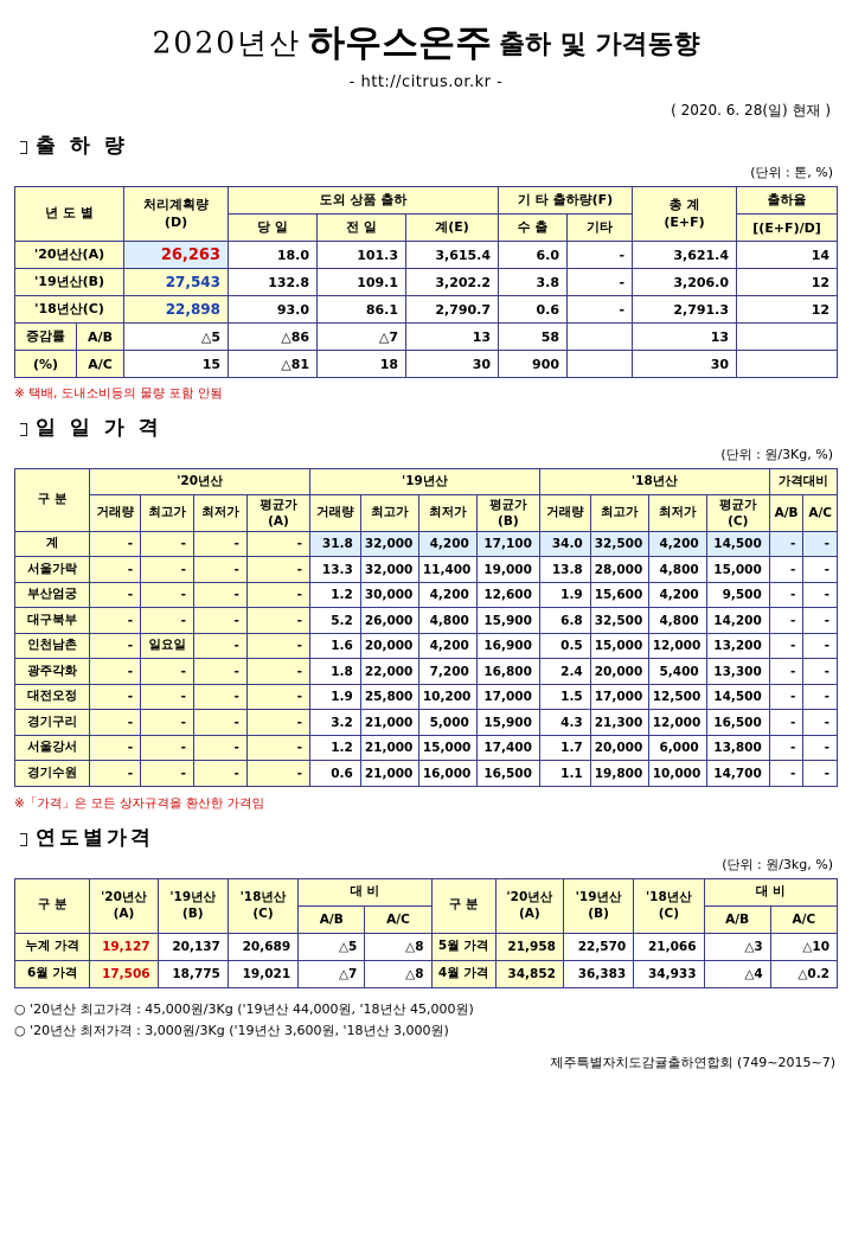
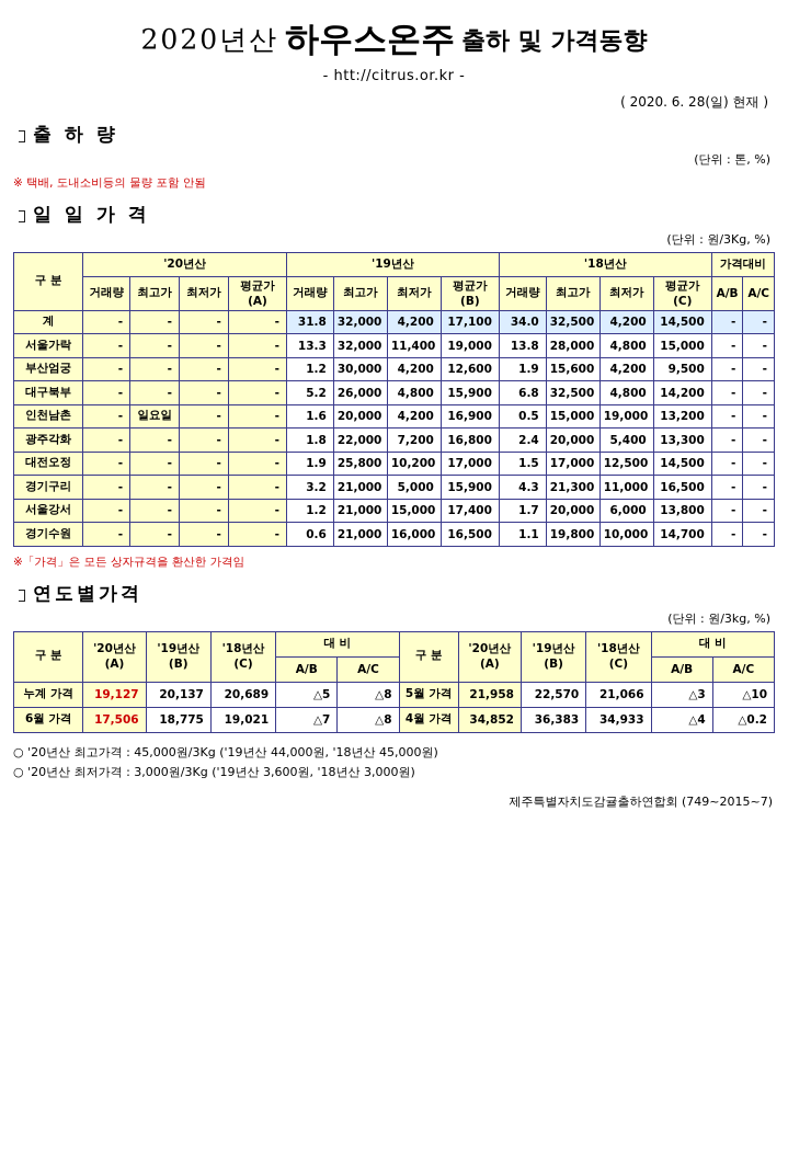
  2020년산 하우스온주 출하 및 가격동향
  - htt://citrus.or.kr -
  ( 2020. 6. 28(일) 현재 )
  출 하 량
  (단위 : 톤, %)
- 년 도 별	처리계획량 (D)	도외 상품 출하	기 타 출하량(F)	총 계 (E+F)	출하율
- 당 일	전 일	계(E)	수 출	기타	[(E+F)/D]
- '20년산(A)	26,263	18.0	101.3	3,615.4	6.0	-	3,621.4	14
- '19년산(B)	27,543	132.8	109.1	3,202.2	3.8	-	3,206.0	12
- '18년산(C)	22,898	93.0	86.1	2,790.7	0.6	-	2,791.3	12
- 증감률	A/B	△5	△86	△7	13	58		13
- (%)	A/C	15	△81	18	30	900		30
  ※ 택배, 도내소비등의 물량 포함 안됨
  일 일 가 격
  (단위 : 원/3Kg, %)
  구 분	'20년산	'19년산	'18년산	가격대비
  거래량	최고가	최저가	평균가(A)	거래량	최고가	최저가	평균가(B)	거래량	최고가	최저가	평균가(C)	A/B	A/C
  계	-	-	-	-	31.8	32,000	4,200	17,100	34.0	32,500	4,200	14,500	-	-
  서울가락	-	-	-	-	13.3	32,000	11,400	19,000	13.8	28,000	4,800	15,000	-	-
  부산엄궁	-	-	-	-	1.2	30,000	4,200	12,600	1.9	15,600	4,200	9,500	-	-
  대구북부	-	-	-	-	5.2	26,000	4,800	15,900	6.8	32,500	4,800	14,200	-	-
- 인천남촌	-	일요일	-	-	1.6	20,000	4,200	16,900	0.5	15,000	12,000	13,200	-	-
+ 인천남촌	-	일요일	-	-	1.6	20,000	4,200	16,900	0.5	15,000	19,000	13,200	-	-
  광주각화	-	-	-	-	1.8	22,000	7,200	16,800	2.4	20,000	5,400	13,300	-	-
  대전오정	-	-	-	-	1.9	25,800	10,200	17,000	1.5	17,000	12,500	14,500	-	-
- 경기구리	-	-	-	-	3.2	21,000	5,000	15,900	4.3	21,300	12,000	16,500	-	-
+ 경기구리	-	-	-	-	3.2	21,000	5,000	15,900	4.3	21,300	11,000	16,500	-	-
  서울강서	-	-	-	-	1.2	21,000	15,000	17,400	1.7	20,000	6,000	13,800	-	-
  경기수원	-	-	-	-	0.6	21,000	16,000	16,500	1.1	19,800	10,000	14,700	-	-
  ※「가격」은 모든 상자규격을 환산한 가격임
  연도별가격
  (단위 : 원/3kg, %)
  구 분	'20년산(A)	'19년산(B)	'18년산(C)	대 비	구 분	'20년산(A)	'19년산(B)	'18년산(C)	대 비
  A/B	A/C	A/B	A/C
  누계 가격	19,127	20,137	20,689	△5	△8	5월 가격	21,958	22,570	21,066	△3	△10
  6월 가격	17,506	18,775	19,021	△7	△8	4월 가격	34,852	36,383	34,933	△4	△0.2
  ○ '20년산 최고가격 : 45,000원/3Kg ('19년산 44,000원, '18년산 45,000원)
  ○ '20년산 최저가격 : 3,000원/3Kg ('19년산 3,600원, '18년산 3,000원)
  제주특별자치도감귤출하연합회 (749~2015~7)
